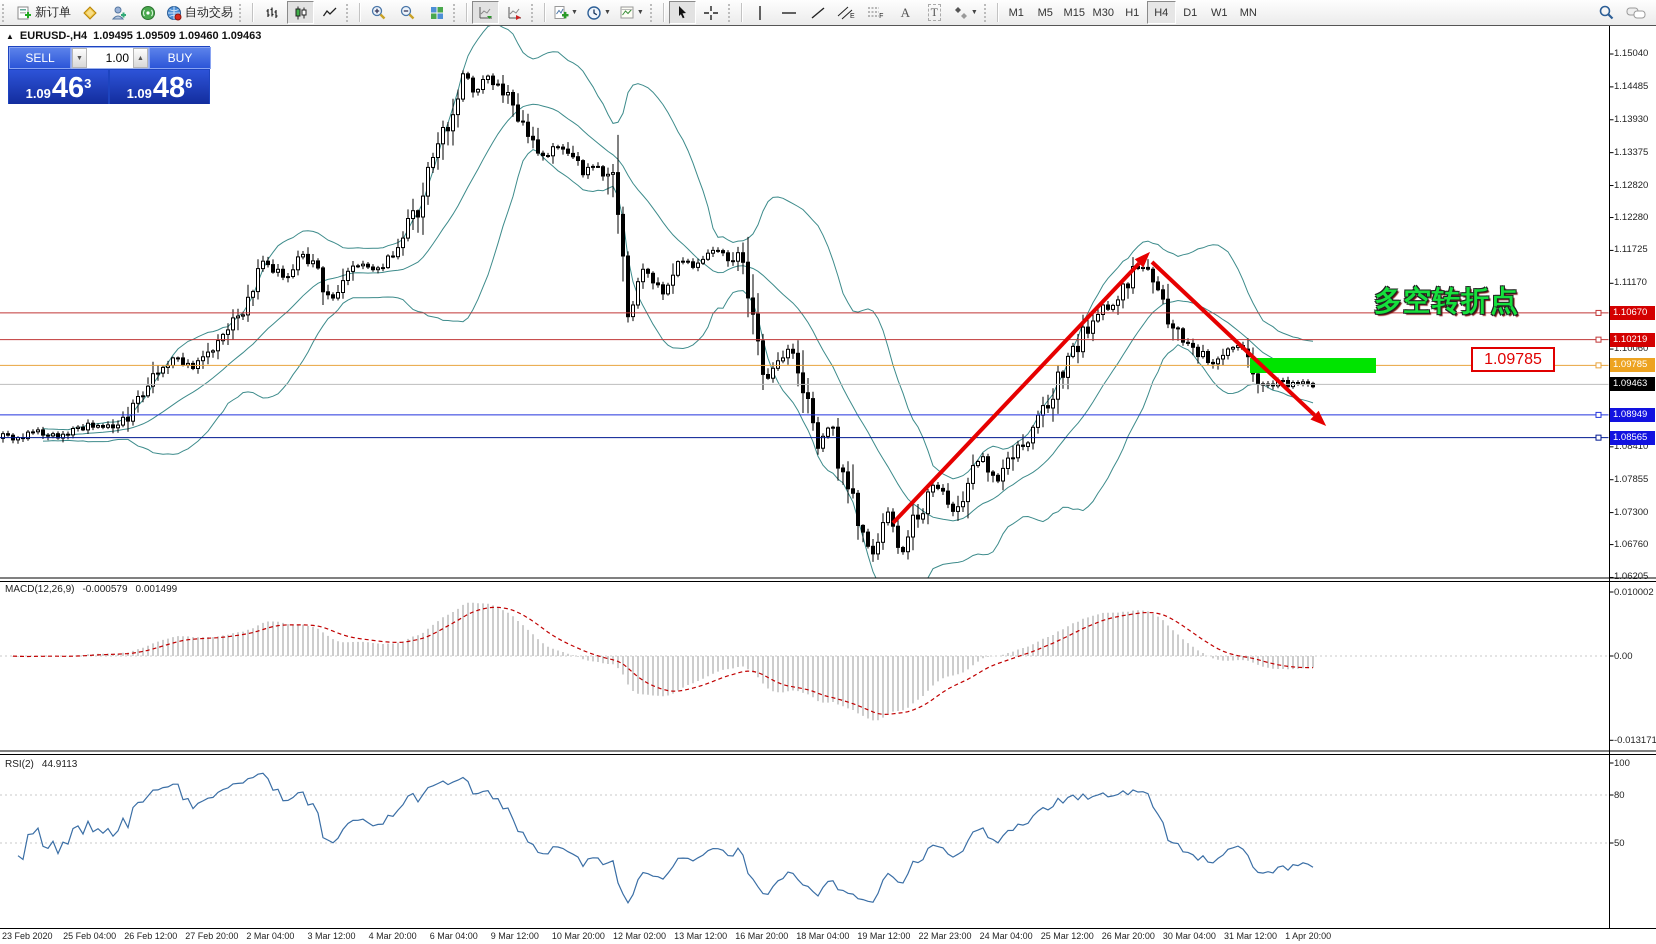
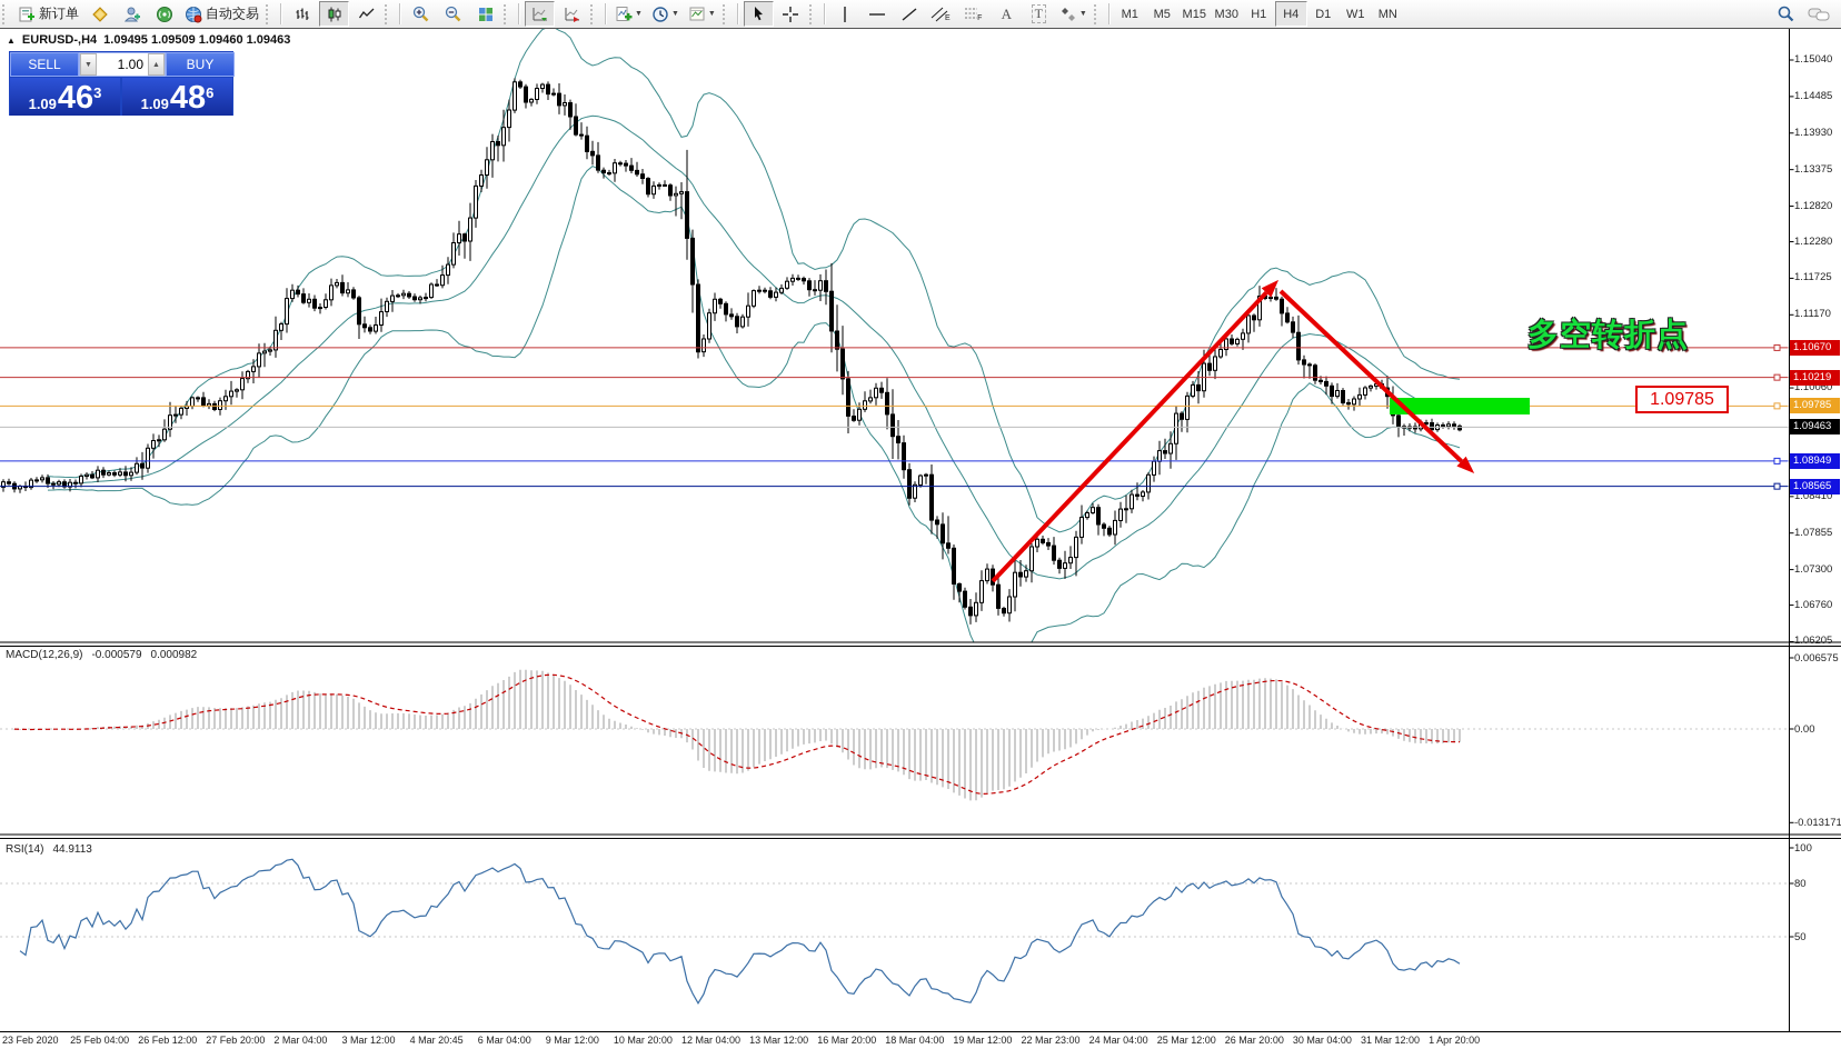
  新订单
  自动交易
  A
  T
  M1
  M5
  M15
  M30
  H1
  H4
  D1
  W1
  MN
  ▲
  EURUSD-,H4
  1.09495 1.09509 1.09460 1.09463
  SELL
  1.00
  BUY
  1.09
  46
  3
  1.09
  48
  6
  多空转折点
  1.09785
  MACD(12,26,9)
  -0.000579
- 0.001499
+ 0.000982
- RSI(2)
+ RSI(14)
  44.9113
  1.15040
  1.14485
  1.13930
  1.13375
  1.12820
  1.12280
  1.11725
  1.11170
  1.10060
  1.08410
  1.07855
  1.07300
  1.06760
  1.06205
  1.10670
  1.10219
  1.09785
  1.09463
  1.08949
  1.08565
- 0.010002
+ 0.006575
  0.00
  -0.013171
  100
  80
  50
  23 Feb 2020
  25 Feb 04:00
  26 Feb 12:00
  27 Feb 20:00
  2 Mar 04:00
  3 Mar 12:00
- 4 Mar 20:00
+ 4 Mar 20:45
  6 Mar 04:00
  9 Mar 12:00
  10 Mar 20:00
- 12 Mar 02:00
+ 12 Mar 04:00
  13 Mar 12:00
  16 Mar 20:00
  18 Mar 04:00
  19 Mar 12:00
  22 Mar 23:00
  24 Mar 04:00
  25 Mar 12:00
  26 Mar 20:00
  30 Mar 04:00
  31 Mar 12:00
  1 Apr 20:00
